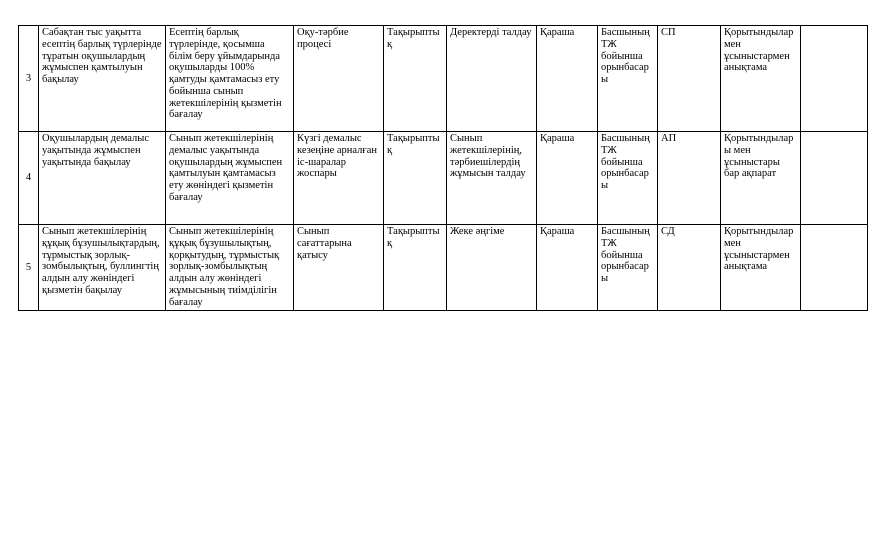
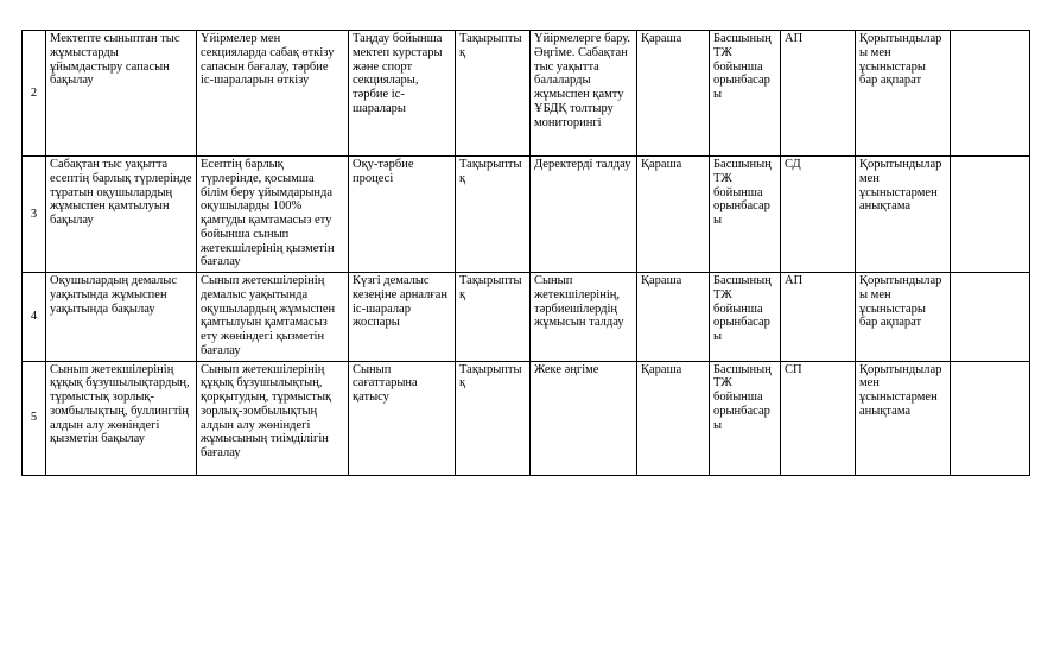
+ 2	Мектепте сыныптан тыс жұмыстарды ұйымдастыру сапасын бақылау	Үйірмелер мен секцияларда сабақ өткізу сапасын бағалау, тәрбие іс-шараларын өткізу	Таңдау бойынша мектеп курстары және спорт секциялары, тәрбие іс-шаралары	Тақырыптық	Үйірмелерге бару. Әңгіме. Сабақтан тыс уақытта балаларды жұмыспен қамту ҰБДҚ толтыру мониторингі	Қараша	Басшының ТЖ бойынша орынбасары	АП	Қорытындылары мен ұсыныстары бар ақпарат
- 3	Сабақтан тыс уақытта есептің барлық түрлерінде тұратын оқушылардың жұмыспен қамтылуын бақылау	Есептің барлық түрлерінде, қосымша білім беру ұйымдарында оқушыларды 100% қамтуды қамтамасыз ету бойынша сынып жетекшілерінің қызметін бағалау	Оқу-тәрбие процесі	Тақырыптық	Деректерді талдау	Қараша	Басшының ТЖ бойынша орынбасары	СП	Қорытындылар мен ұсыныстармен анықтама
+ 3	Сабақтан тыс уақытта есептің барлық түрлерінде тұратын оқушылардың жұмыспен қамтылуын бақылау	Есептің барлық түрлерінде, қосымша білім беру ұйымдарында оқушыларды 100% қамтуды қамтамасыз ету бойынша сынып жетекшілерінің қызметін бағалау	Оқу-тәрбие процесі	Тақырыптық	Деректерді талдау	Қараша	Басшының ТЖ бойынша орынбасары	СД	Қорытындылар мен ұсыныстармен анықтама
  4	Оқушылардың демалыс уақытында жұмыспен уақытында бақылау	Сынып жетекшілерінің демалыс уақытында оқушылардың жұмыспен қамтылуын қамтамасыз ету жөніндегі қызметін бағалау	Күзгі демалыс кезеңіне арналған іс-шаралар жоспары	Тақырыптық	Сынып жетекшілерінің, тәрбиешілердің жұмысын талдау	Қараша	Басшының ТЖ бойынша орынбасары	АП	Қорытындылары мен ұсыныстары бар ақпарат
- 5	Сынып жетекшілерінің құқық бұзушылықтардың, тұрмыстық зорлық-зомбылықтың, буллингтің алдын алу жөніндегі қызметін бақылау	Сынып жетекшілерінің құқық бұзушылықтың, қорқытудың, тұрмыстық зорлық-зомбылықтың алдын алу жөніндегі жұмысының тиімділігін бағалау	Сынып сағаттарына қатысу	Тақырыптық	Жеке әңгіме	Қараша	Басшының ТЖ бойынша орынбасары	СД	Қорытындылар мен ұсыныстармен анықтама
+ 5	Сынып жетекшілерінің құқық бұзушылықтардың, тұрмыстық зорлық-зомбылықтың, буллингтің алдын алу жөніндегі қызметін бақылау	Сынып жетекшілерінің құқық бұзушылықтың, қорқытудың, тұрмыстық зорлық-зомбылықтың алдын алу жөніндегі жұмысының тиімділігін бағалау	Сынып сағаттарына қатысу	Тақырыптық	Жеке әңгіме	Қараша	Басшының ТЖ бойынша орынбасары	СП	Қорытындылар мен ұсыныстармен анықтама
